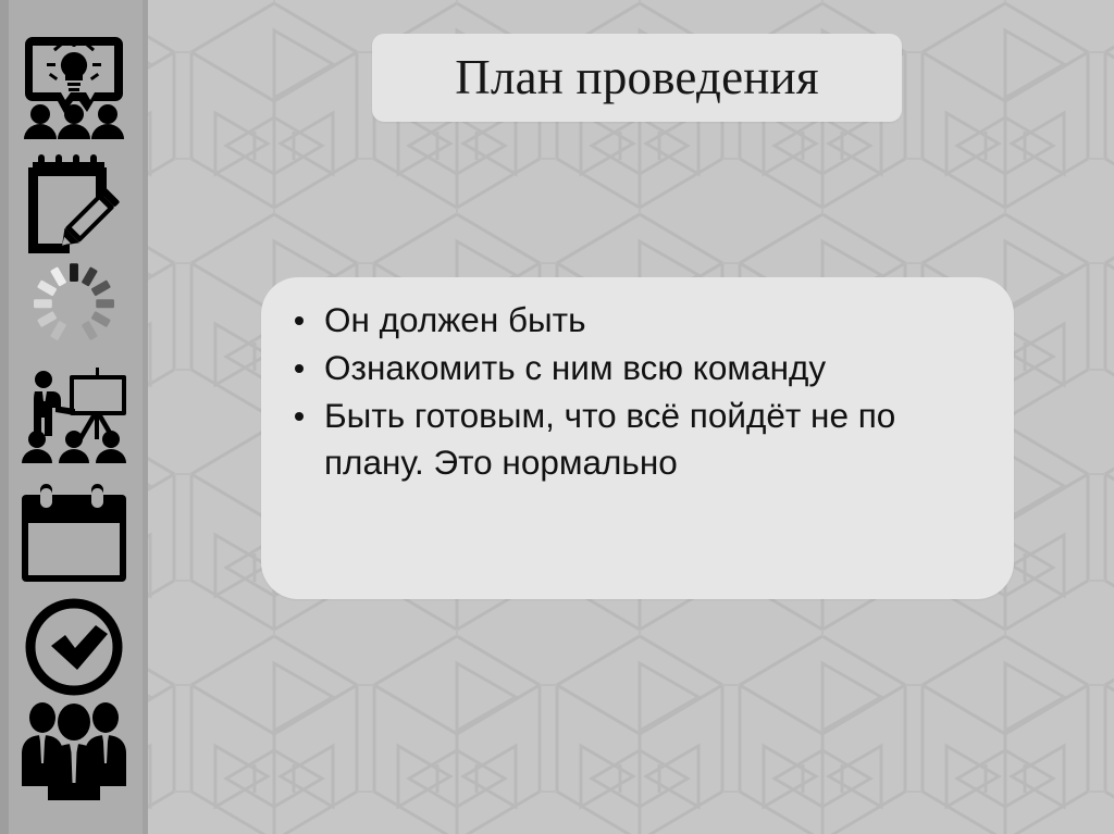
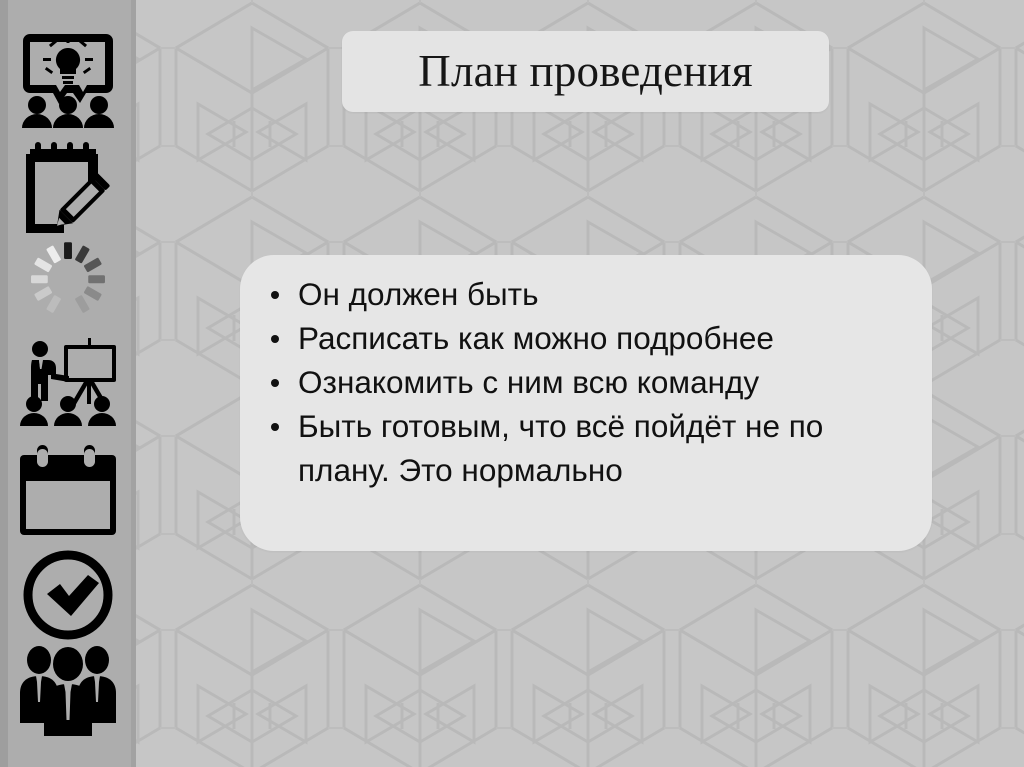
  План проведения
  Он должен быть
+ Расписать как можно подробнее
  Ознакомить с ним всю команду
  Быть готовым, что всё пойдёт не по плану. Это нормально
